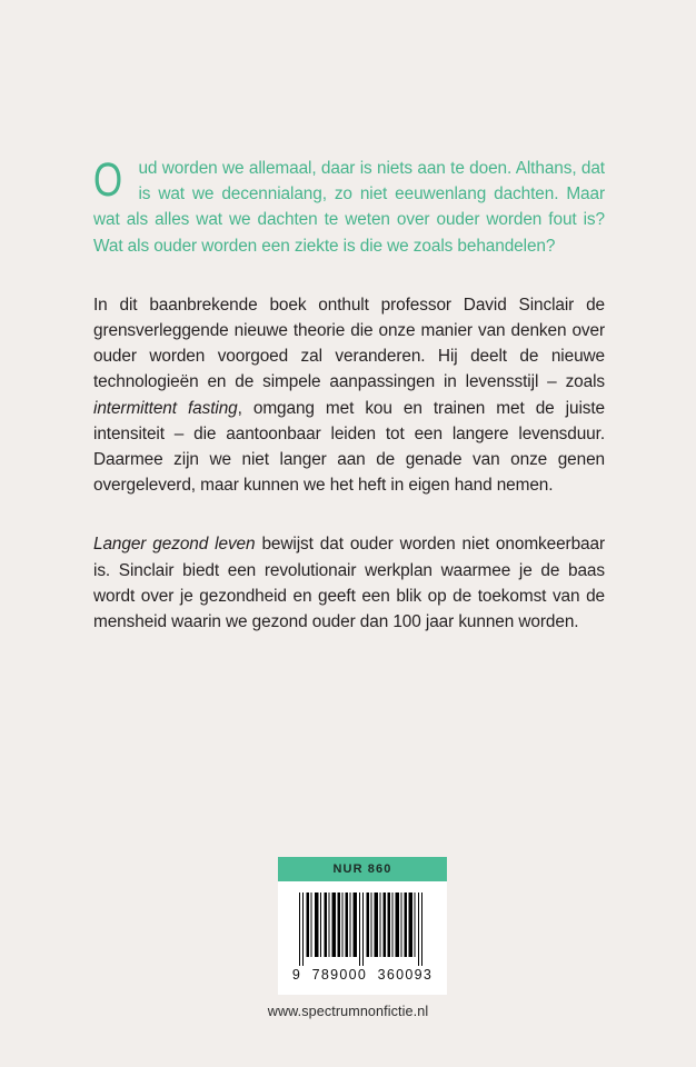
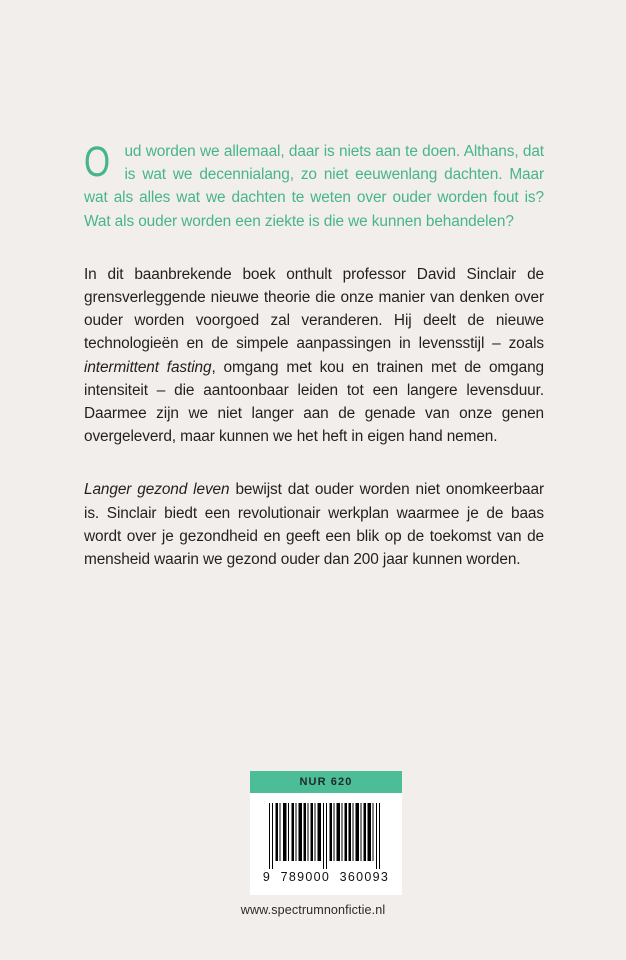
  O
- ud worden we allemaal, daar is niets aan te doen. Althans, dat is wat we decennialang, zo niet eeuwenlang dachten. Maar wat als alles wat we dachten te weten over ouder worden fout is? Wat als ouder worden een ziekte is die we zoals behandelen?
+ ud worden we allemaal, daar is niets aan te doen. Althans, dat is wat we decennialang, zo niet eeuwenlang dachten. Maar wat als alles wat we dachten te weten over ouder worden fout is? Wat als ouder worden een ziekte is die we kunnen behandelen?
- In dit baanbrekende boek onthult professor David Sinclair de grensverleggende nieuwe theorie die onze manier van denken over ouder worden voorgoed zal veranderen. Hij deelt de nieuwe technologieën en de simpele aanpassingen in levensstijl – zoals intermittent fasting, omgang met kou en trainen met de juiste intensiteit – die aantoonbaar leiden tot een langere levensduur. Daarmee zijn we niet langer aan de genade van onze genen overgeleverd, maar kunnen we het heft in eigen hand nemen.
+ In dit baanbrekende boek onthult professor David Sinclair de grensverleggende nieuwe theorie die onze manier van denken over ouder worden voorgoed zal veranderen. Hij deelt de nieuwe technologieën en de simpele aanpassingen in levensstijl – zoals intermittent fasting, omgang met kou en trainen met de omgang intensiteit – die aantoonbaar leiden tot een langere levensduur. Daarmee zijn we niet langer aan de genade van onze genen overgeleverd, maar kunnen we het heft in eigen hand nemen.
- Langer gezond leven bewijst dat ouder worden niet onomkeerbaar is. Sinclair biedt een revolutionair werkplan waarmee je de baas wordt over je gezondheid en geeft een blik op de toekomst van de mensheid waarin we gezond ouder dan 100 jaar kunnen worden.
+ Langer gezond leven bewijst dat ouder worden niet onomkeerbaar is. Sinclair biedt een revolutionair werkplan waarmee je de baas wordt over je gezondheid en geeft een blik op de toekomst van de mensheid waarin we gezond ouder dan 200 jaar kunnen worden.
- NUR 860
+ NUR 620
  9 789000 360093
  www.spectrumnonfictie.nl
